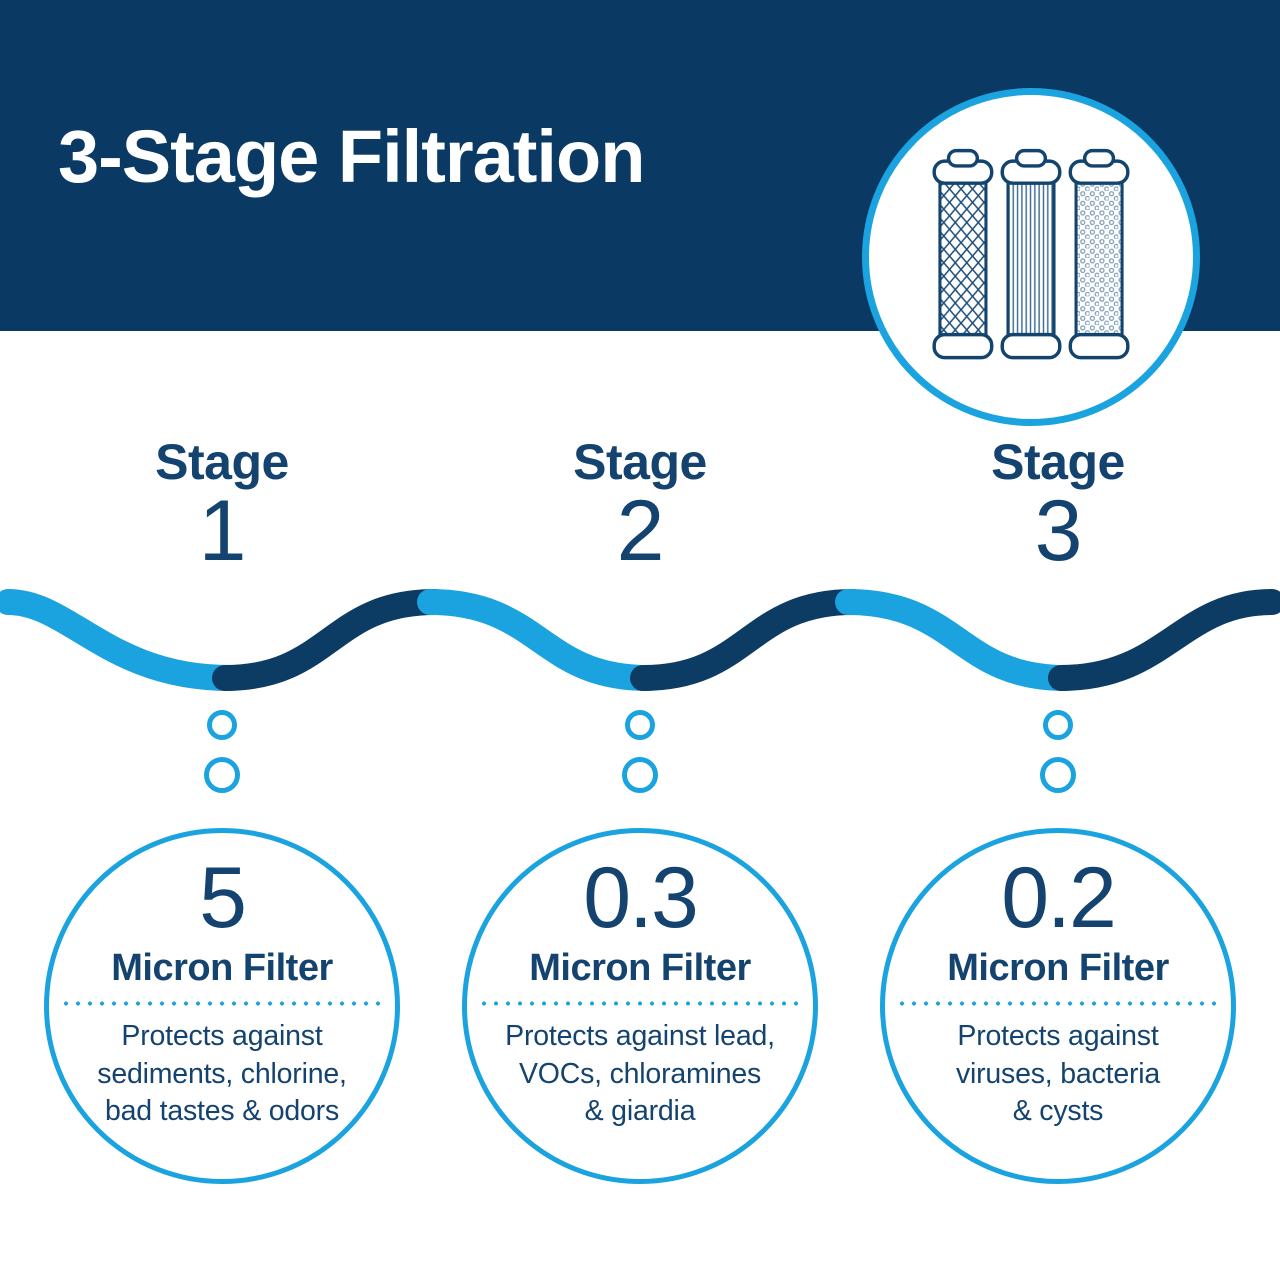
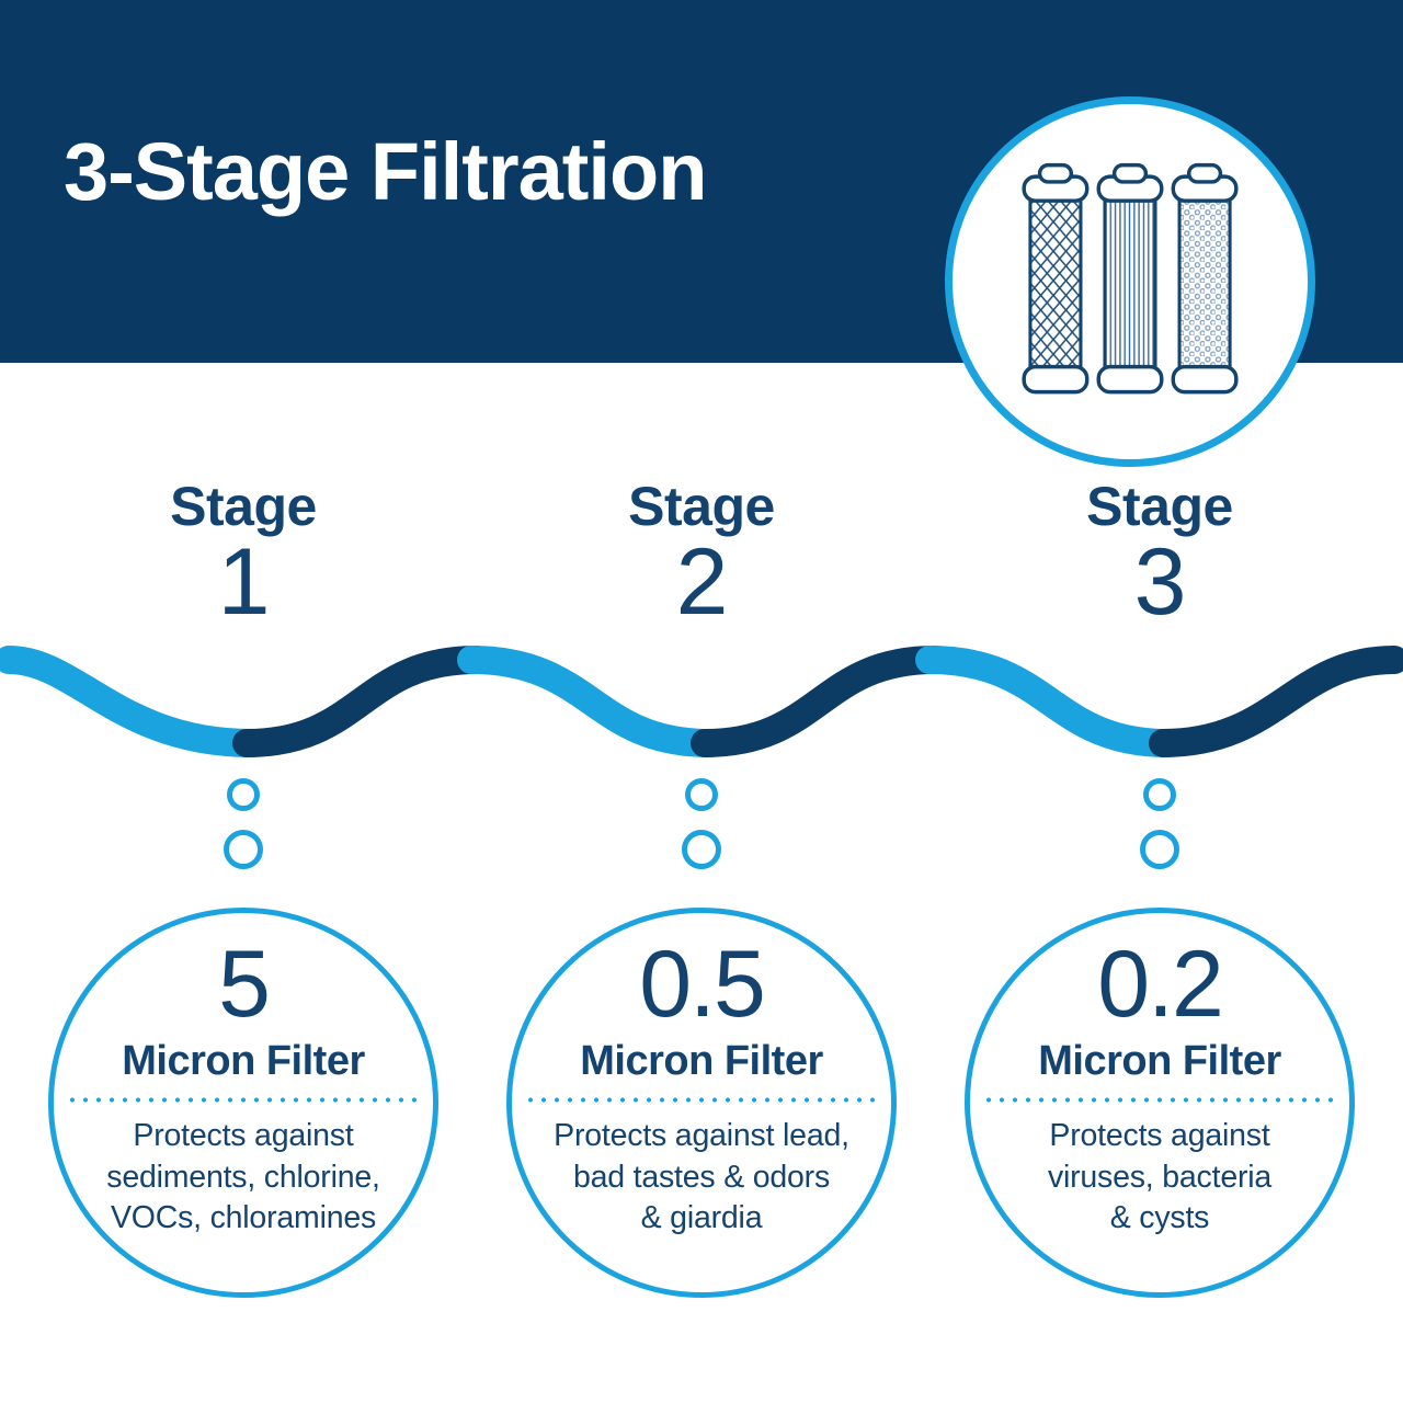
  3-Stage Filtration
  Stage
  1
  Stage
  2
  Stage
  3
  5
  Micron Filter
  Protects against
  sediments, chlorine,
- bad tastes & odors
+ VOCs, chloramines
- 0.3
+ 0.5
  Micron Filter
  Protects against lead,
- VOCs, chloramines
+ bad tastes & odors
  & giardia
  0.2
  Micron Filter
  Protects against
  viruses, bacteria
  & cysts
